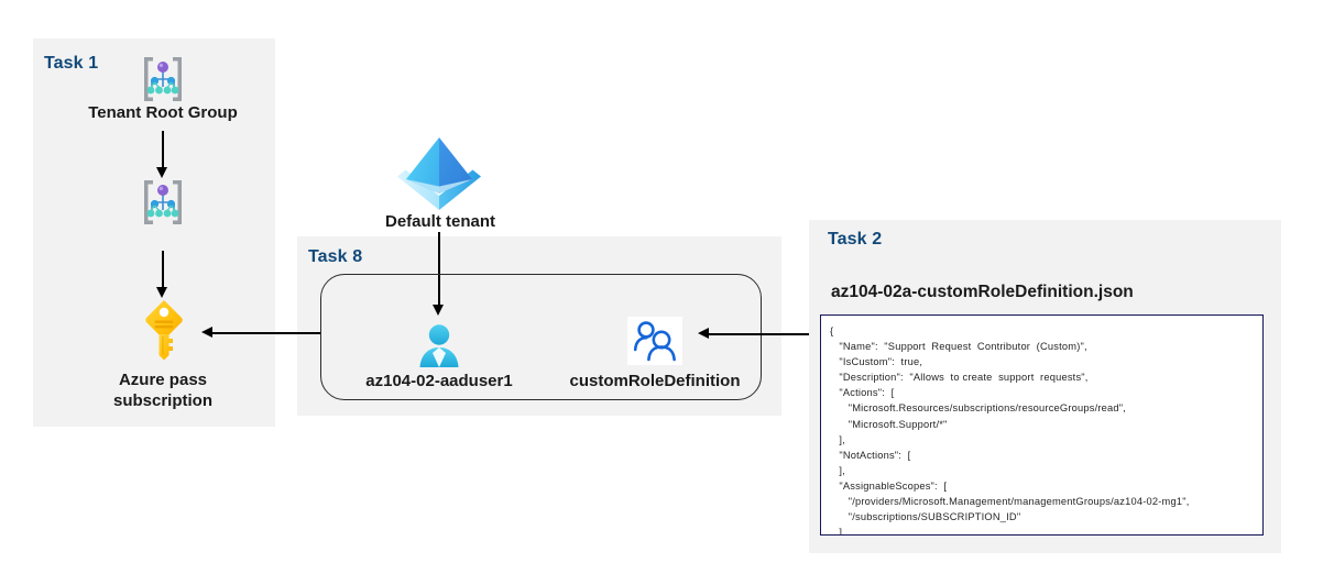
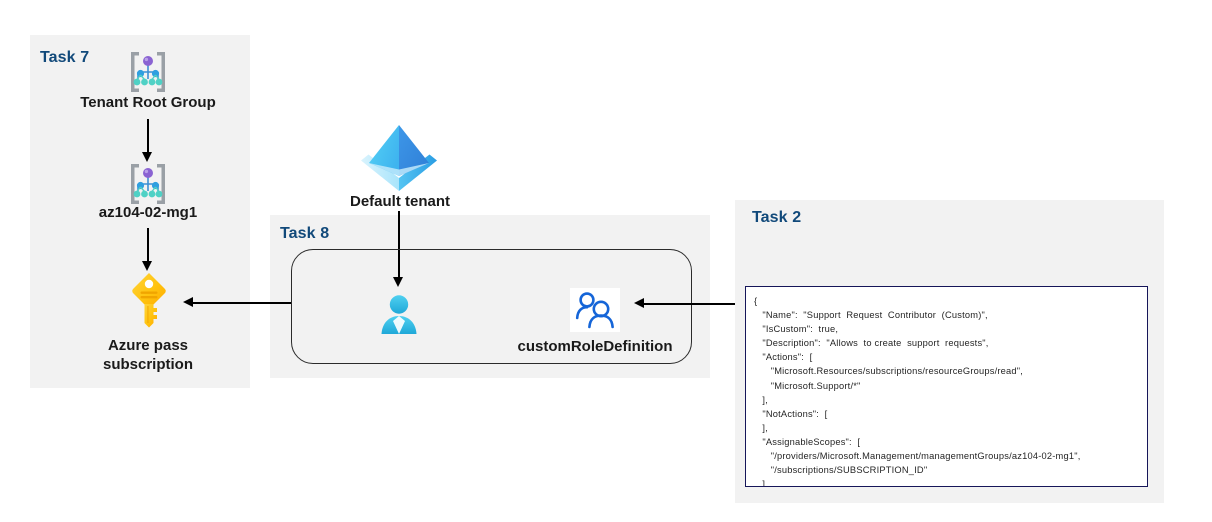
- Task 1
+ Task 7
  Task 8
  Task 2
  Tenant Root Group
+ az104-02-mg1
  Azure pass
  subscription
  Default tenant
- az104-02-aaduser1
  customRoleDefinition
- az104-02a-customRoleDefinition.json
  {
  "Name": "Support Request Contributor (Custom)",
  "IsCustom": true,
  "Description": "Allows to create support requests",
  "Actions": [
  "Microsoft.Resources/subscriptions/resourceGroups/read",
  "Microsoft.Support/*"
  ],
  "NotActions": [
  ],
  "AssignableScopes": [
  "/providers/Microsoft.Management/managementGroups/az104-02-mg1",
  "/subscriptions/SUBSCRIPTION_ID"
  ]
